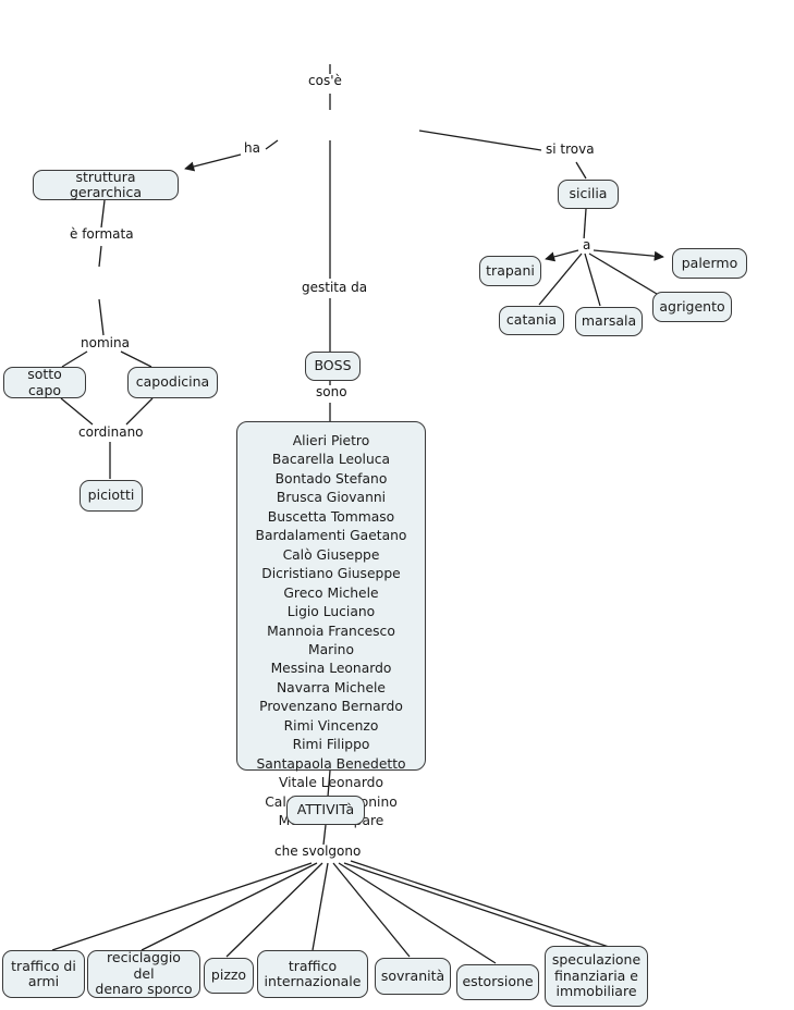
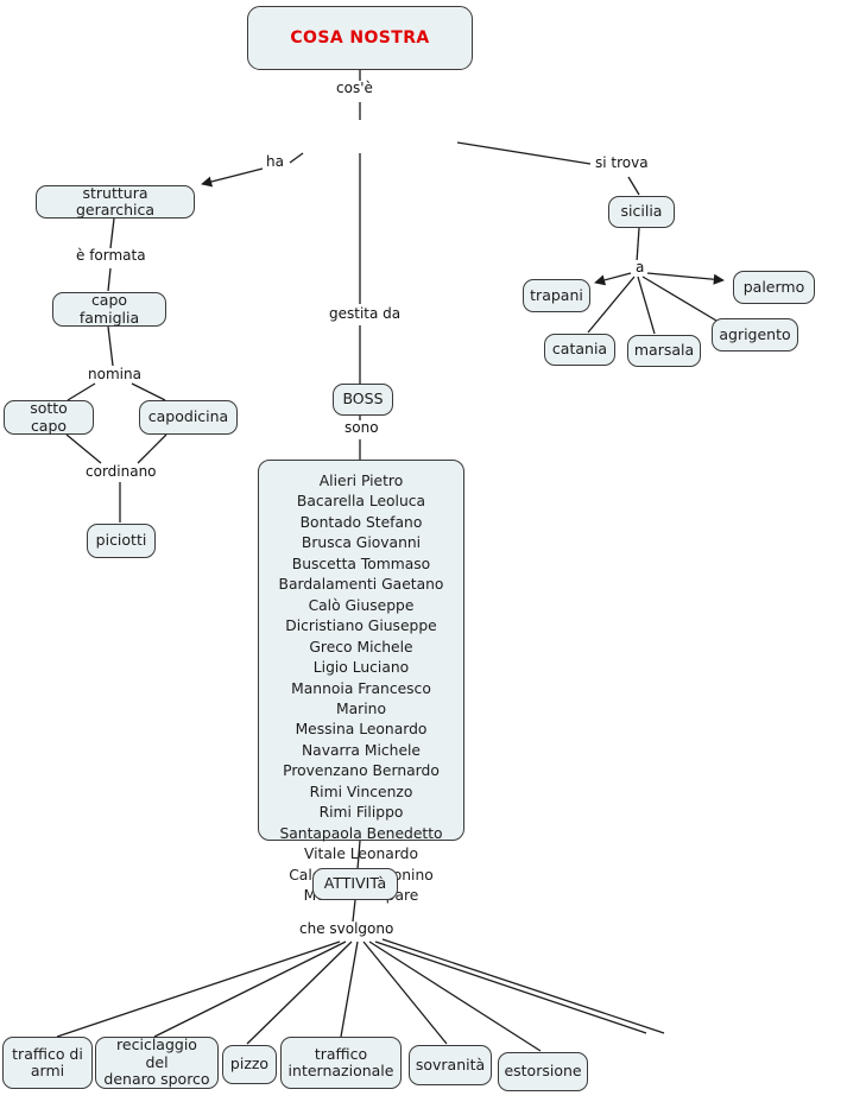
+ COSA NOSTRA
  struttura gerarchica
+ capo famiglia
  sotto capo
  capodicina
  piciotti
  sicilia
  trapani
  catania
  marsala
  agrigento
  palermo
  BOSS
  Alieri Pietro
  Bacarella Leoluca
  Bontado Stefano
  Brusca Giovanni
  Buscetta Tommaso
  Bardalamenti Gaetano
  Calò Giuseppe
  Dicristiano Giuseppe
  Greco Michele
  Ligio Luciano
  Mannoia Francesco Marino
  Messina Leonardo
  Navarra Michele
  Provenzano Bernardo
  Rimi Vincenzo
  Rimi Filippo
  Santapaola Benedetto
  Vitale Leonardo
  ATTIVITà
  traffico di
  armi
  reciclaggio del
  denaro sporco
  pizzo
  traffico
  internazionale
  sovranità
  estorsione
- speculazione
- finanziaria e
- immobiliare
  cos'è
  ha
  si trova
  è formata
  nomina
  cordinano
  a
  gestita da
  sono
  che svolgono
